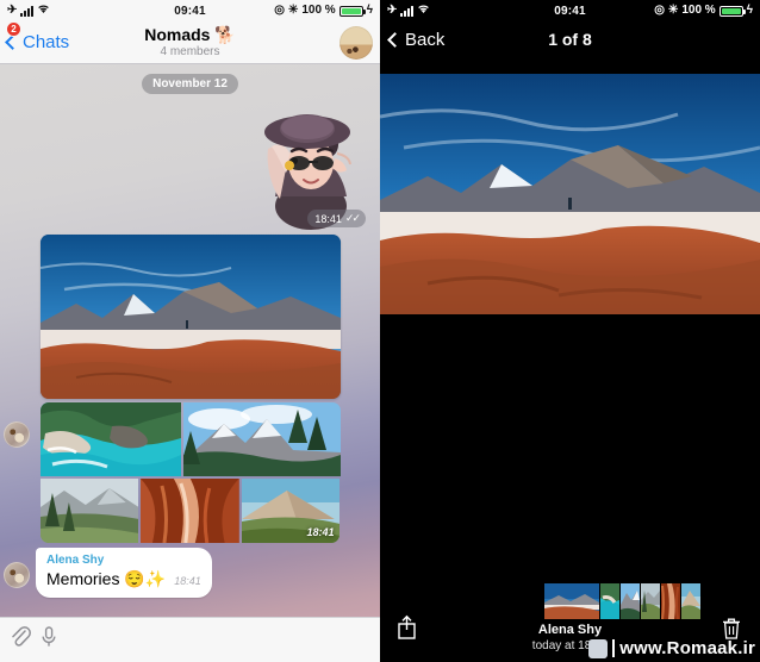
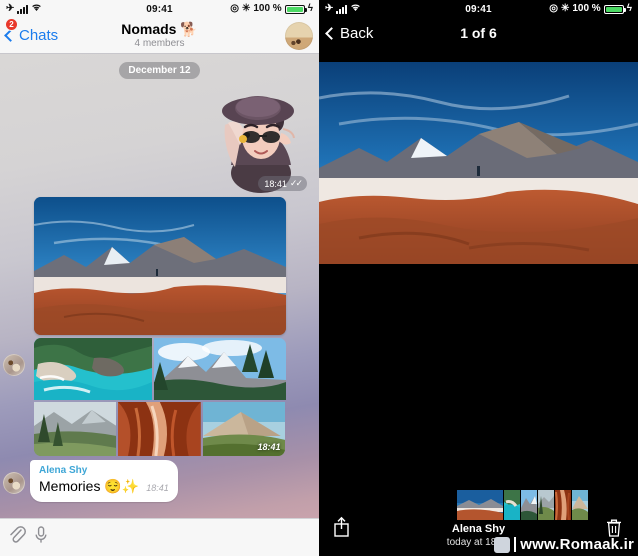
  ✈
  09:41
  ◎
  ✳
  100 %
  ϟ
  2
  Chats
  Nomads 🐕
  4 members
- November 12
+ December 12
  18:41
  ✓✓
  18:41
  Alena Shy
  Memories 😌✨
  18:41
  ✈
  09:41
  ◎
  ✳
  100 %
  ϟ
  Back
- 1 of 8
+ 1 of 6
  Alena Shy
  www.Romaak.ir
